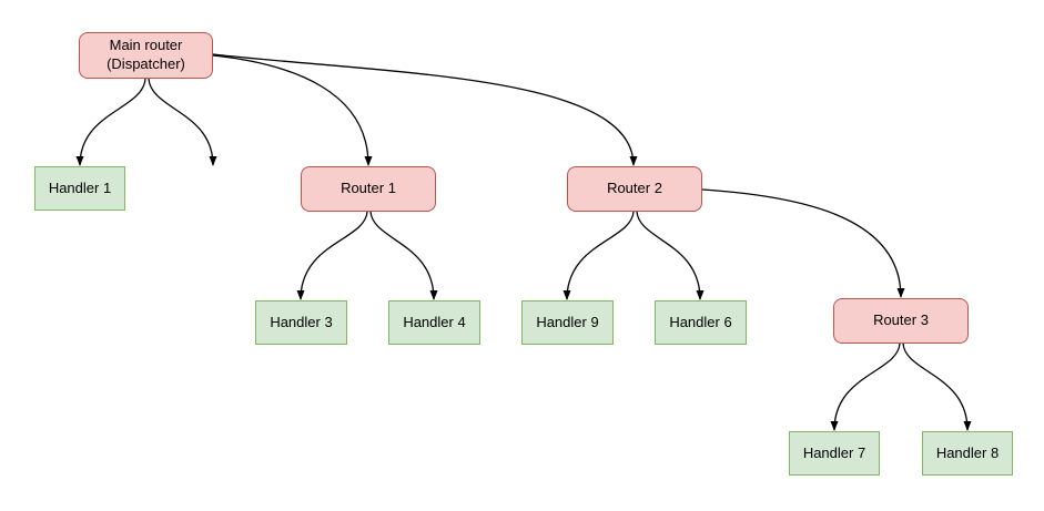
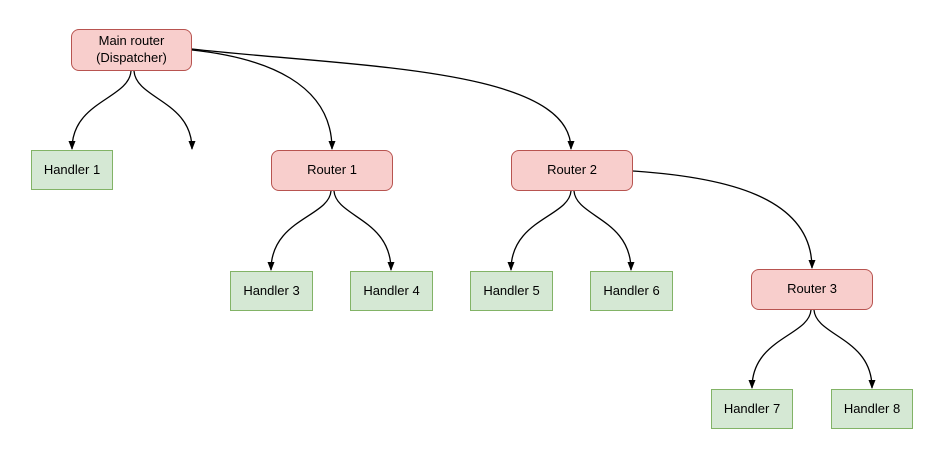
  Main router
  (Dispatcher)
  Handler 1
  Router 1
  Router 2
  Handler 3
  Handler 4
- Handler 9
+ Handler 5
  Handler 6
  Router 3
  Handler 7
  Handler 8
